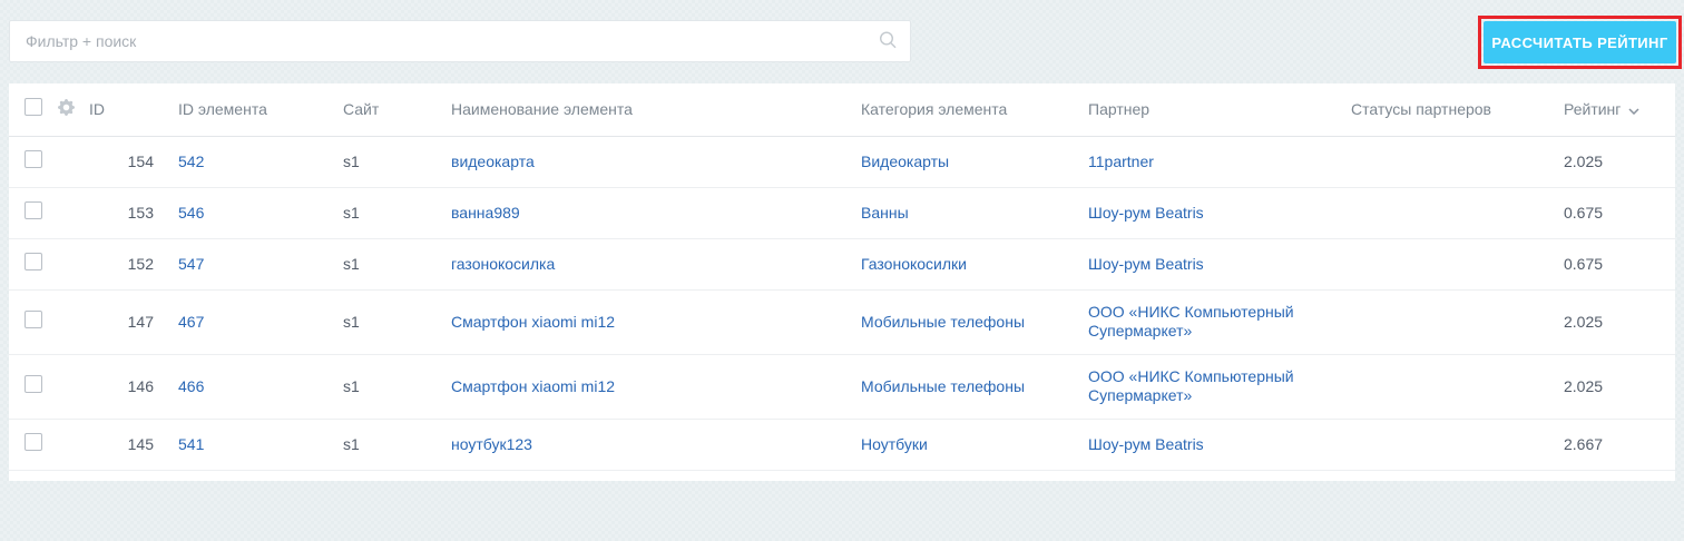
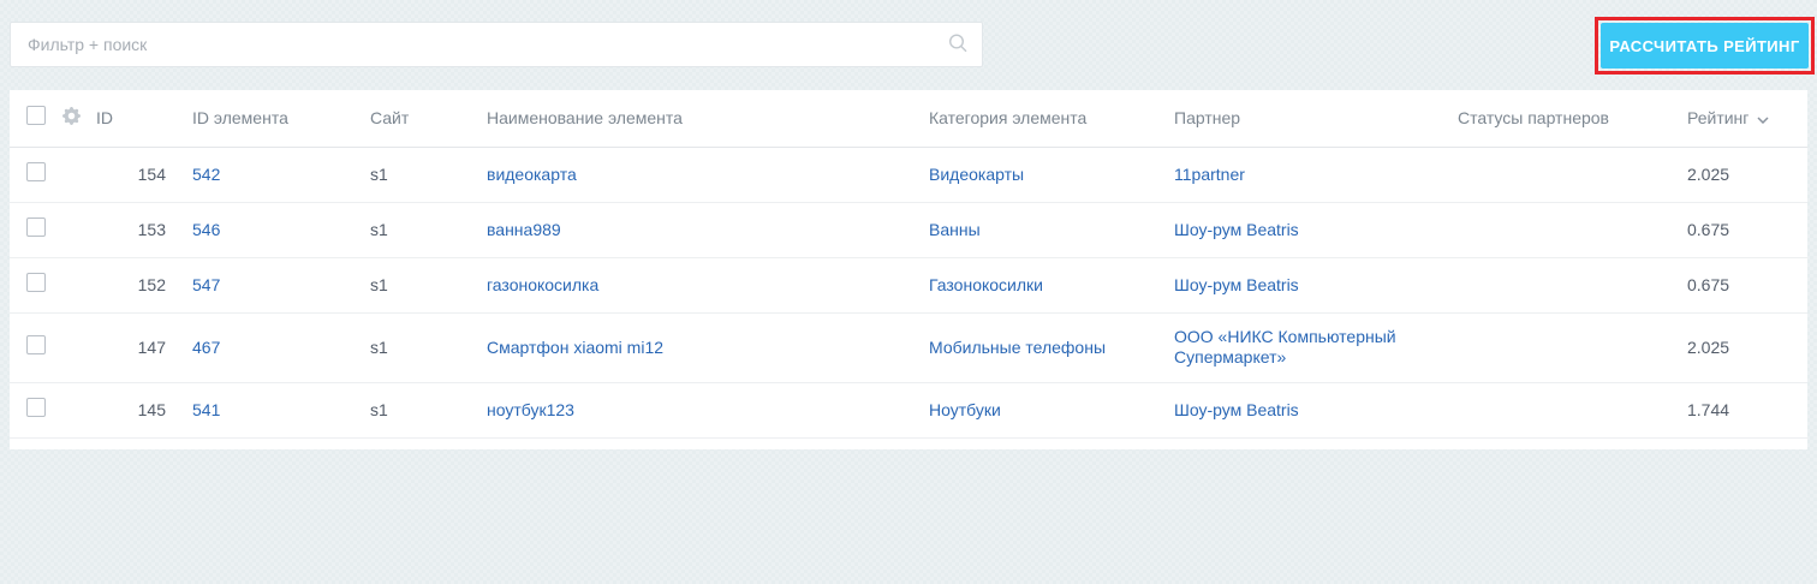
  Фильтр + поиск
  РАССЧИТАТЬ РЕЙТИНГ
  		ID	ID элемента	Сайт	Наименование элемента	Категория элемента	Партнер	Статусы партнеров	Рейтинг
  		154	542	s1	видеокарта	Видеокарты	11partner		2.025
  		153	546	s1	ванна989	Ванны	Шоу-рум Beatris		0.675
  		152	547	s1	газонокосилка	Газонокосилки	Шоу-рум Beatris		0.675
  		147	467	s1	Смартфон xiaomi mi12	Мобильные телефоны	ООО «НИКС Компьютерный Супермаркет»		2.025
- 		146	466	s1	Смартфон xiaomi mi12	Мобильные телефоны	ООО «НИКС Компьютерный Супермаркет»		2.025
- 		145	541	s1	ноутбук123	Ноутбуки	Шоу-рум Beatris		2.667
+ 		145	541	s1	ноутбук123	Ноутбуки	Шоу-рум Beatris		1.744
